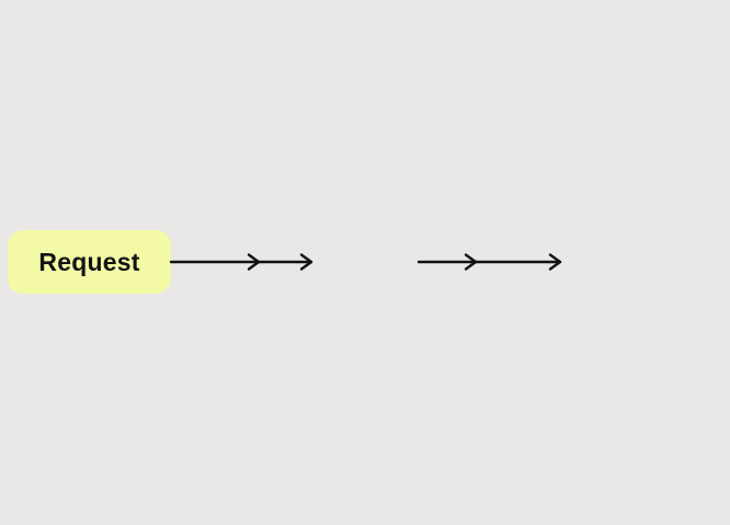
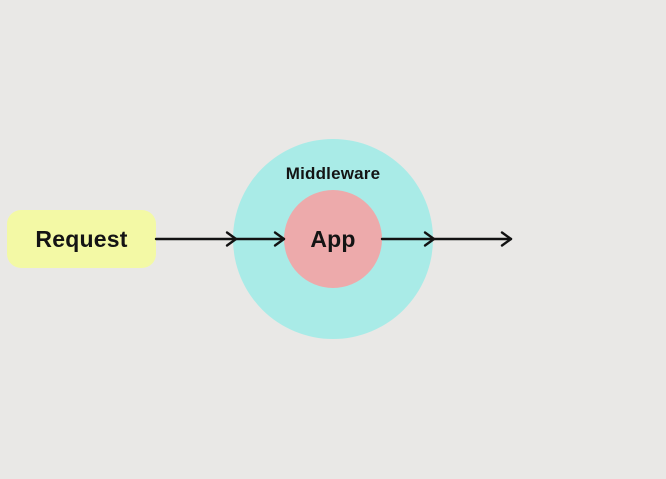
+ Middleware
+ App
  Request
